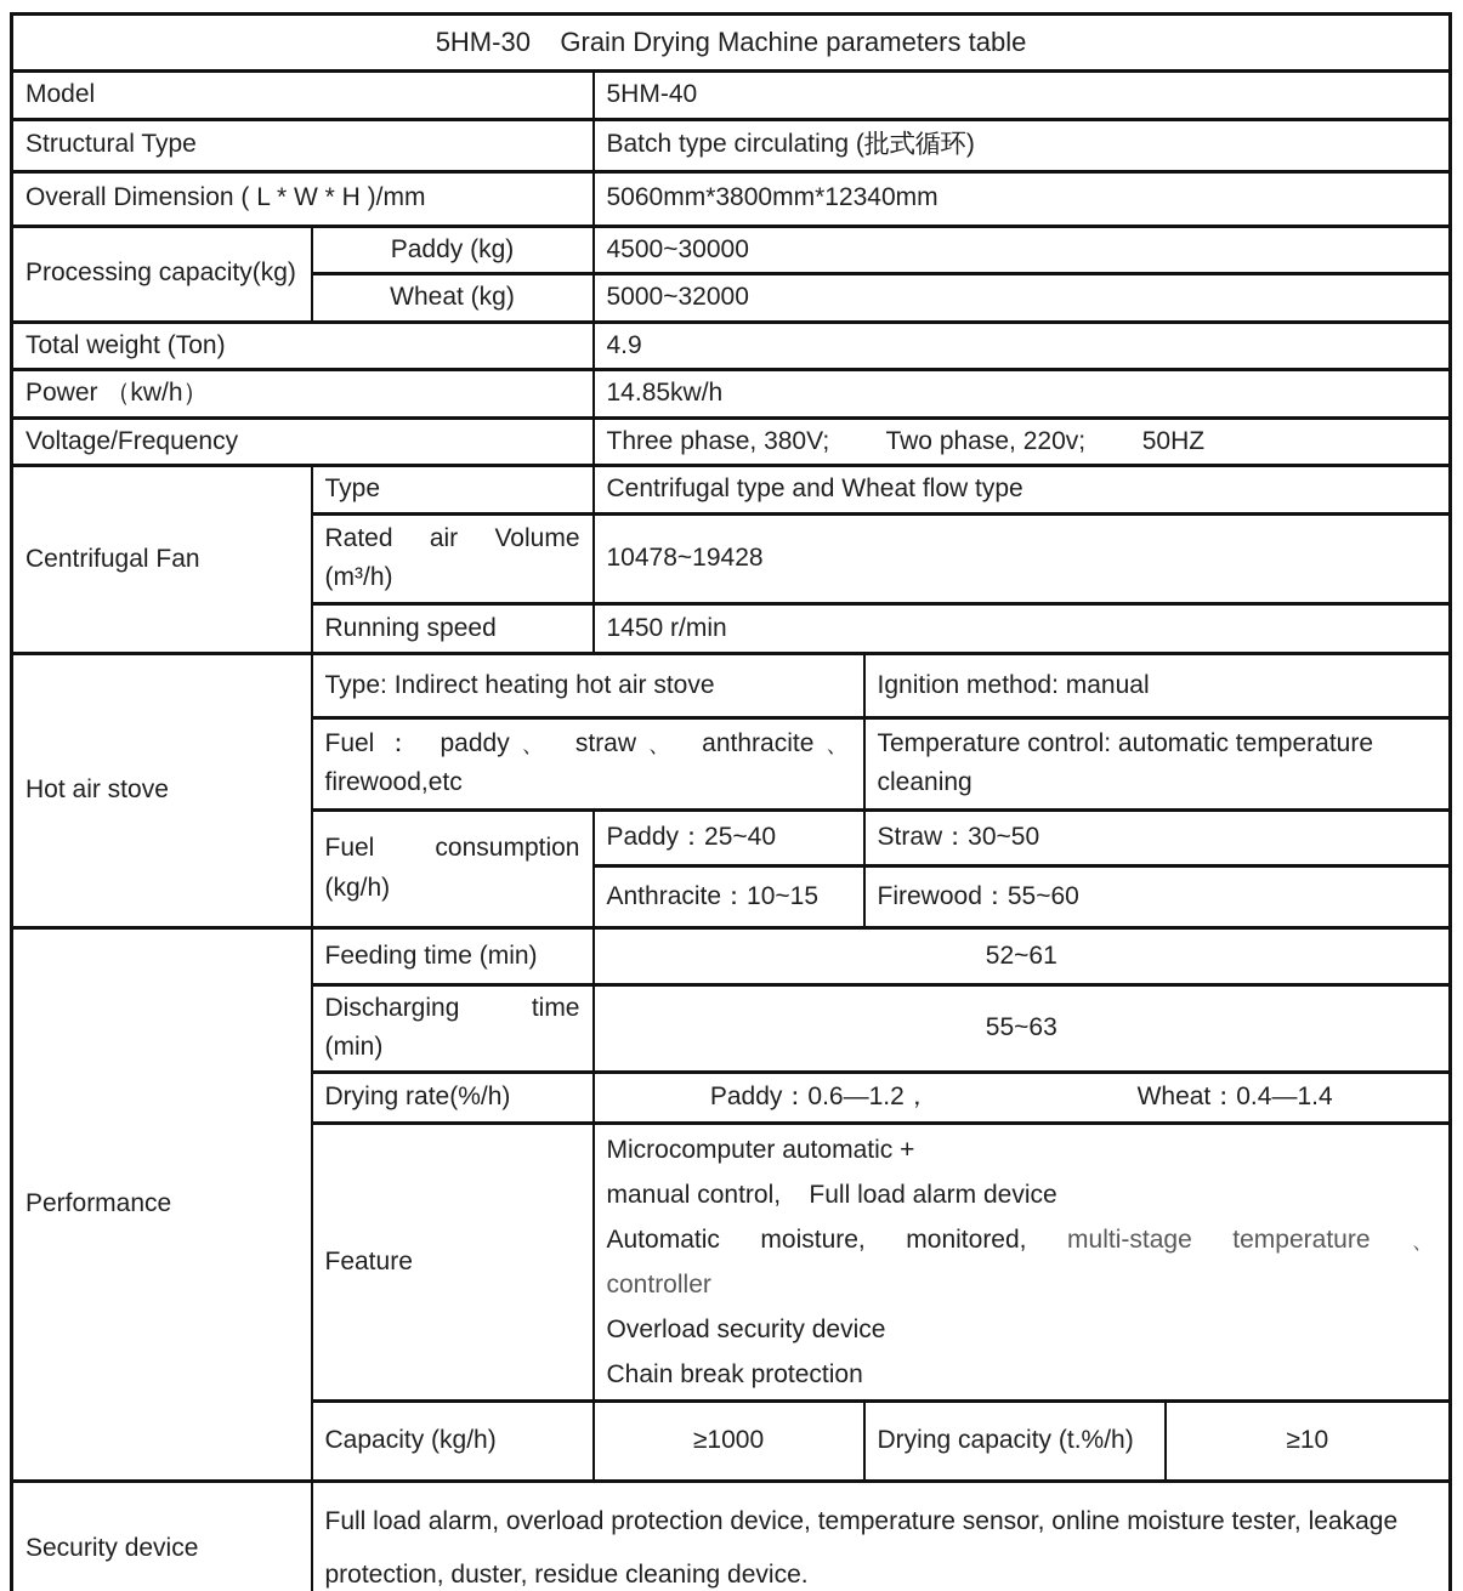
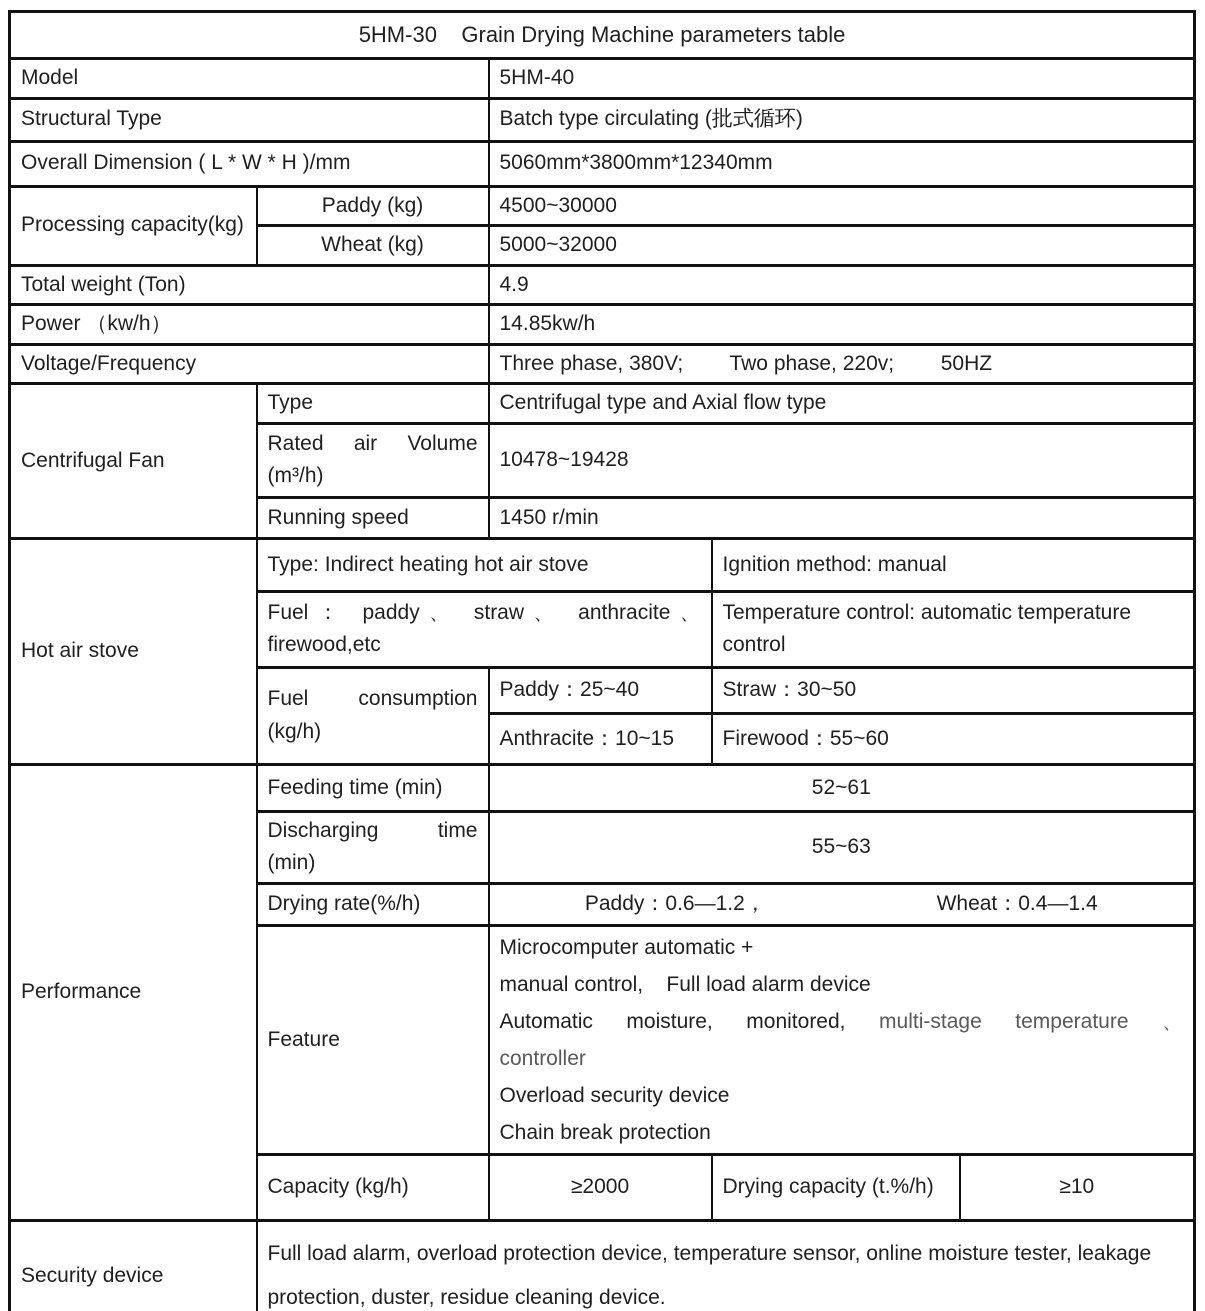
  5HM-30 Grain Drying Machine parameters table
  Model	5HM-40
  Structural Type	Batch type circulating (批式循环)
  Overall Dimension ( L * W * H )/mm	5060mm*3800mm*12340mm
  Processing capacity(kg)	Paddy (kg)	4500~30000
  Wheat (kg)	5000~32000
  Total weight (Ton)	4.9
  Power （kw/h）	14.85kw/h
  Voltage/Frequency	Three phase, 380V; Two phase, 220v; 50HZ
- Centrifugal Fan	Type	Centrifugal type and Wheat flow type
+ Centrifugal Fan	Type	Centrifugal type and Axial flow type
  Rated air Volume (m³/h)	10478~19428
  Running speed	1450 r/min
  Hot air stove	Type: Indirect heating hot air stove	Ignition method: manual
- Fuel： paddy、 straw、 anthracite、 firewood,etc	Temperature control: automatic temperature cleaning
+ Fuel： paddy、 straw、 anthracite、 firewood,etc	Temperature control: automatic temperature control
  Fuel consumption (kg/h)	Paddy：25~40	Straw：30~50
  Anthracite：10~15	Firewood：55~60
  Performance	Feeding time (min)	52~61
  Discharging time (min)	55~63
  Drying rate(%/h)	Paddy：0.6—1.2， Wheat：0.4—1.4
  Feature	Microcomputer automatic + manual control, Full load alarm device Automatic moisture, monitored, multi-stage temperature 、 controller Overload security device Chain break protection
- Capacity (kg/h)	≥1000	Drying capacity (t.%/h)	≥10
+ Capacity (kg/h)	≥2000	Drying capacity (t.%/h)	≥10
  Security device	Full load alarm, overload protection device, temperature sensor, online moisture tester, leakage protection, duster, residue cleaning device.
